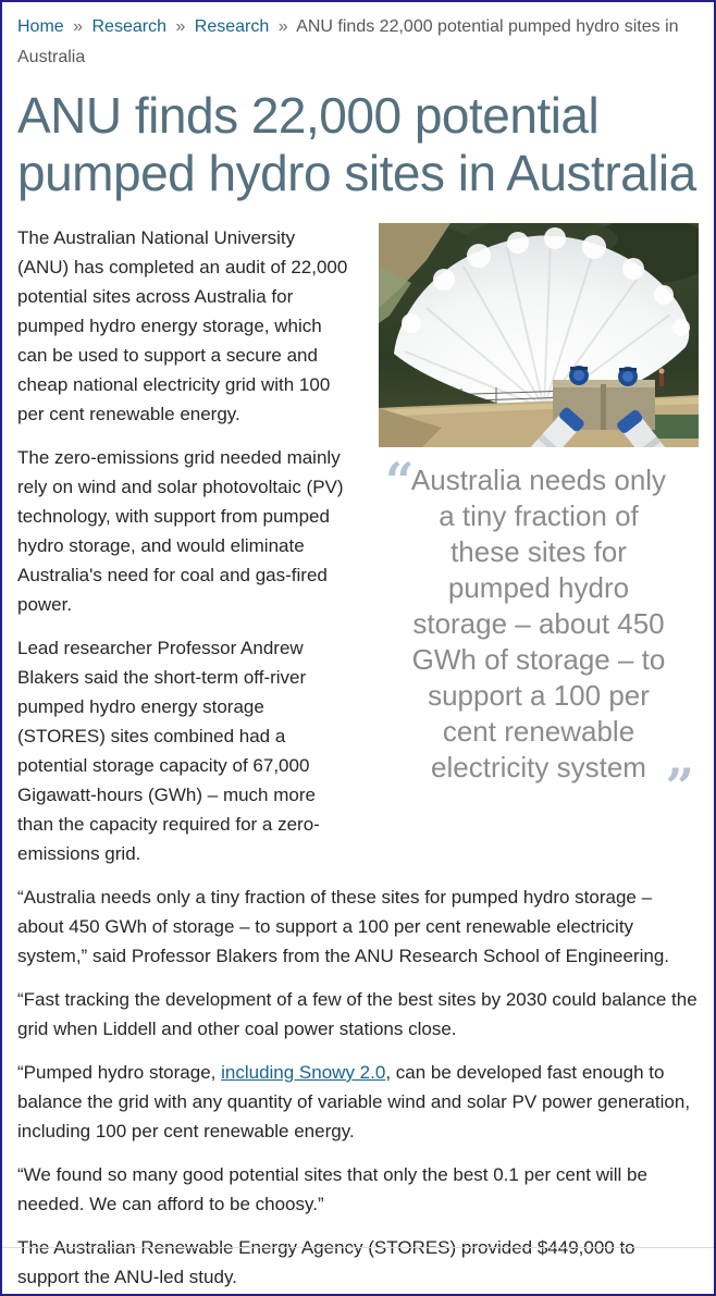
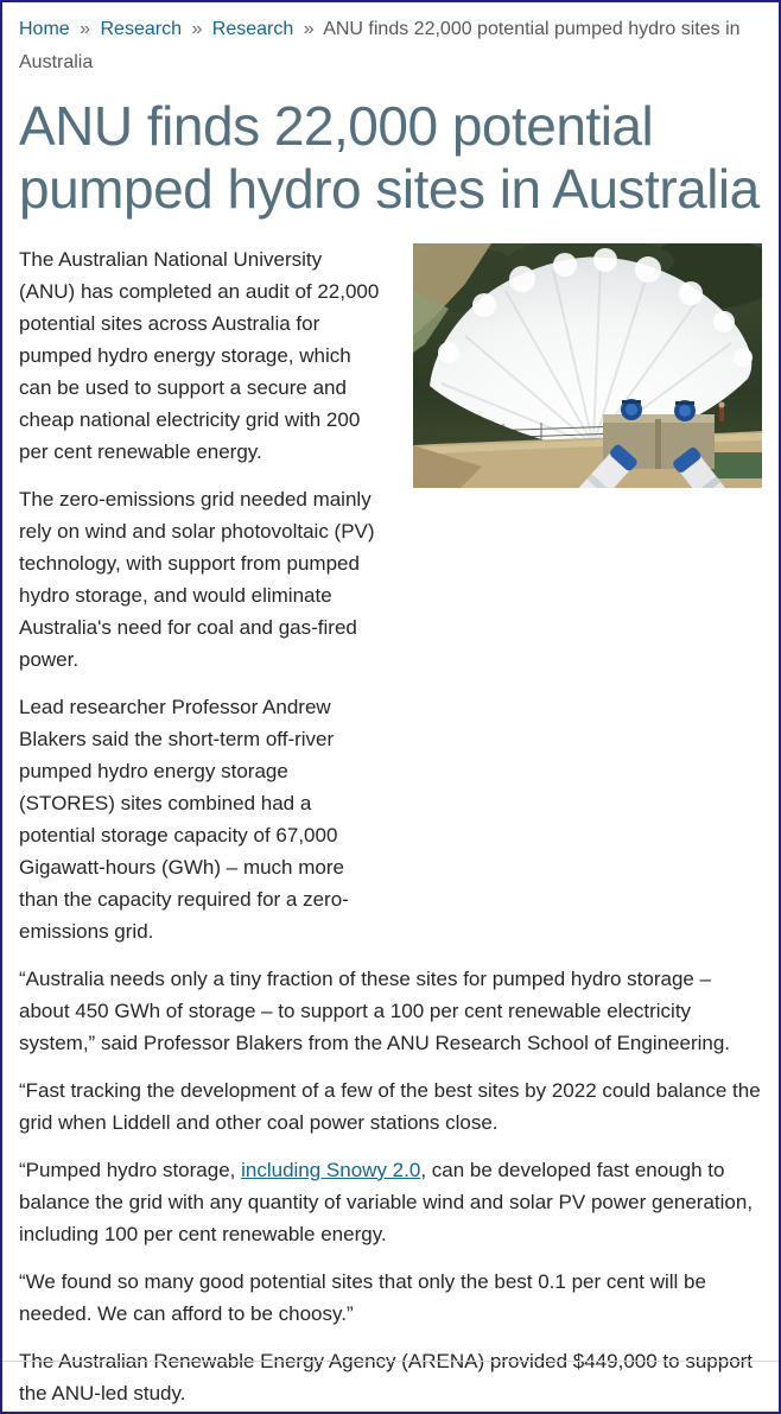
  Home » Research » Research » ANU finds 22,000 potential pumped hydro sites in Australia
  ANU finds 22,000 potential pumped hydro sites in Australia
- “
- Australia needs only a tiny fraction of these sites for pumped hydro storage – about 450 GWh of storage – to support a 100 per cent renewable electricity system
- ”
- The Australian National University (ANU) has completed an audit of 22,000 potential sites across Australia for pumped hydro energy storage, which can be used to support a secure and cheap national electricity grid with 100 per cent renewable energy.
+ The Australian National University (ANU) has completed an audit of 22,000 potential sites across Australia for pumped hydro energy storage, which can be used to support a secure and cheap national electricity grid with 200 per cent renewable energy.
  The zero-emissions grid needed mainly rely on wind and solar photovoltaic (PV) technology, with support from pumped hydro storage, and would eliminate Australia's need for coal and gas-fired power.
  Lead researcher Professor Andrew Blakers said the short-term off-river pumped hydro energy storage (STORES) sites combined had a potential storage capacity of 67,000 Gigawatt-hours (GWh) – much more than the capacity required for a zero-emissions grid.
  “Australia needs only a tiny fraction of these sites for pumped hydro storage – about 450 GWh of storage – to support a 100 per cent renewable electricity system,” said Professor Blakers from the ANU Research School of Engineering.
- “Fast tracking the development of a few of the best sites by 2030 could balance the grid when Liddell and other coal power stations close.
+ “Fast tracking the development of a few of the best sites by 2022 could balance the grid when Liddell and other coal power stations close.
  “Pumped hydro storage, including Snowy 2.0, can be developed fast enough to balance the grid with any quantity of variable wind and solar PV power generation, including 100 per cent renewable energy.
  “We found so many good potential sites that only the best 0.1 per cent will be needed. We can afford to be choosy.”
- The Australian Renewable Energy Agency (STORES) provided $449,000 to support the ANU-led study.
+ The Australian Renewable Energy Agency (ARENA) provided $449,000 to support the ANU-led study.
